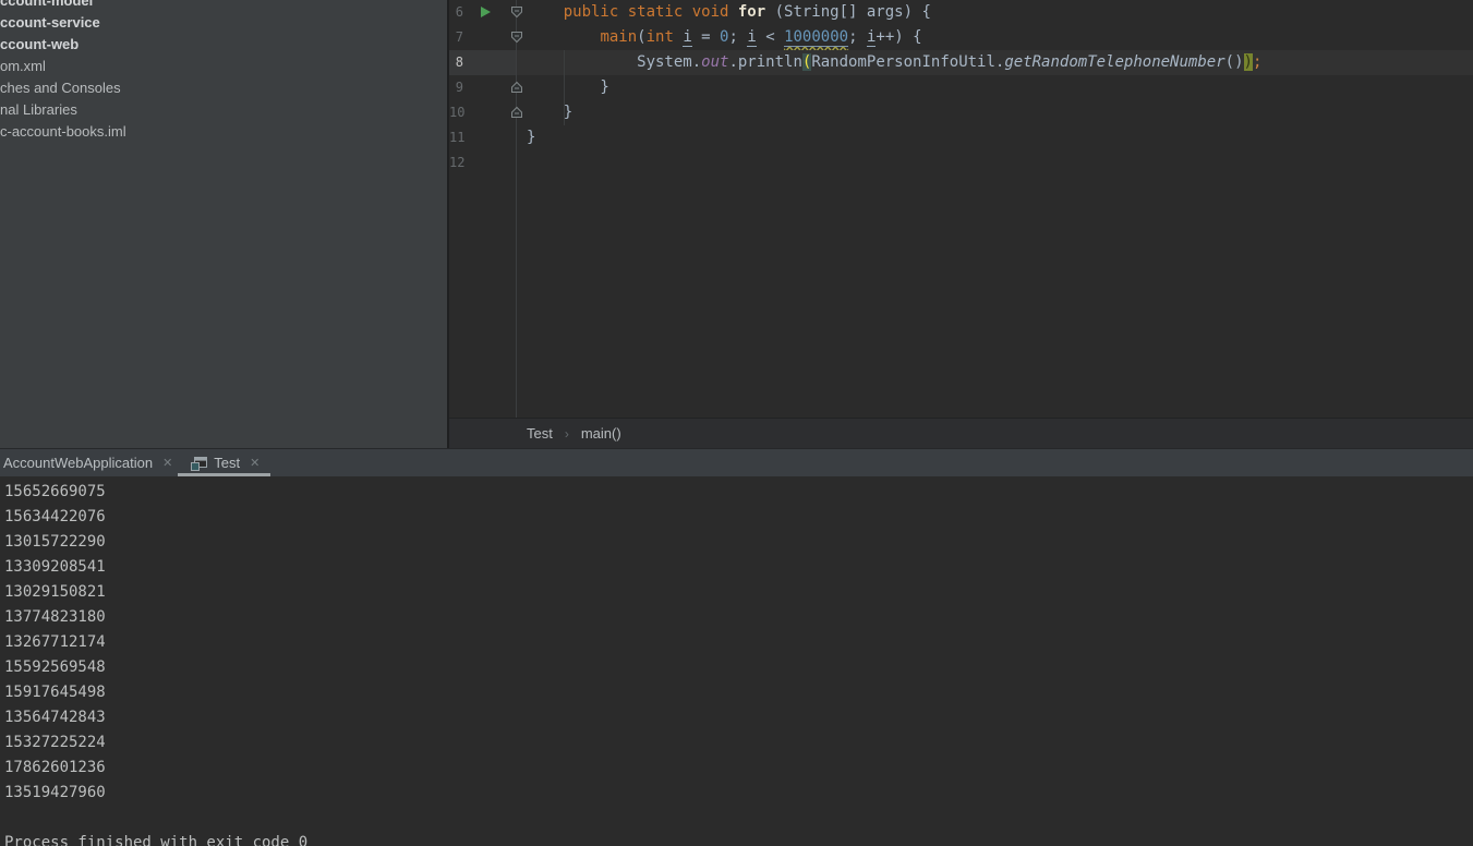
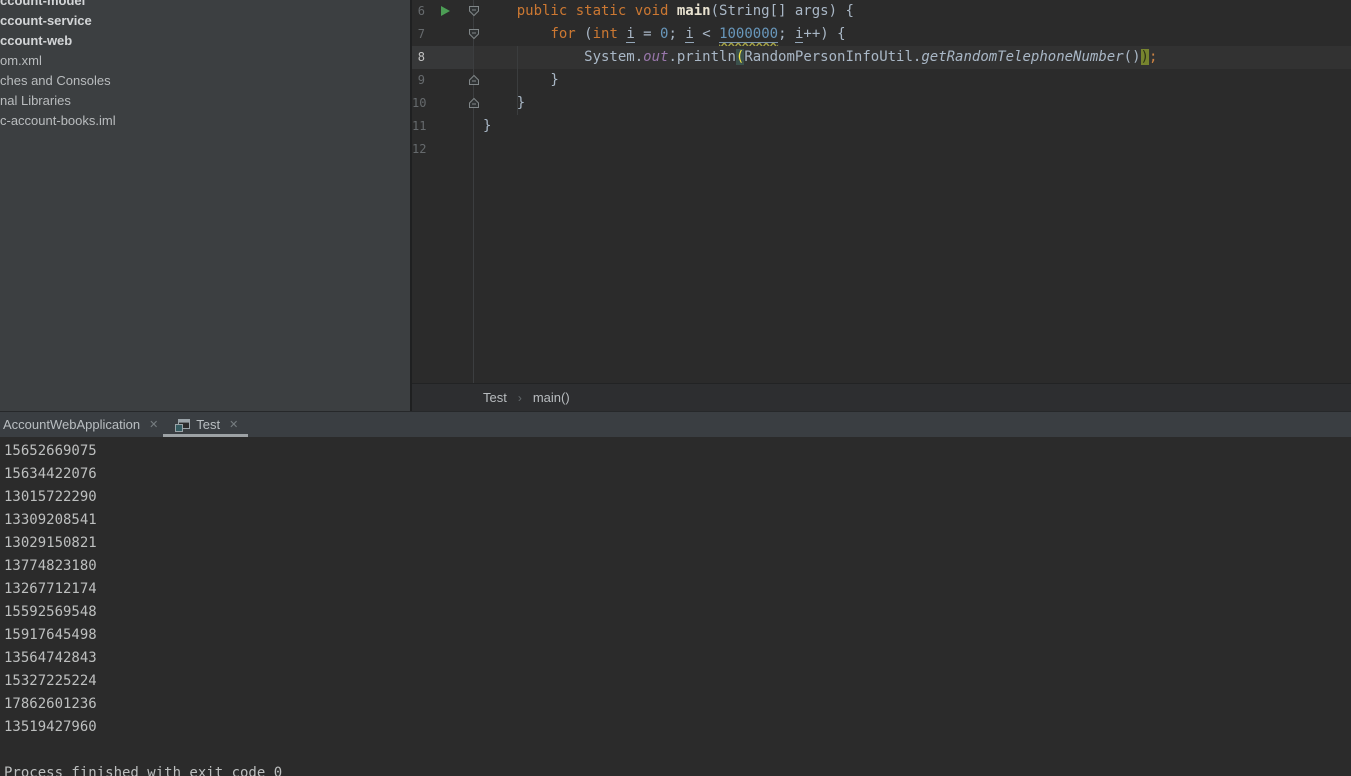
  ccount-model
  ccount-service
  ccount-web
  om.xml
  ches and Consoles
  nal Libraries
  c-account-books.iml
  6
- public static void for (String[] args) {
+ public static void main(String[] args) {
  7
- main(int i = 0; i < 1000000; i++) {
+ for (int i = 0; i < 1000000; i++) {
  8
  System.out.println(RandomPersonInfoUtil.getRandomTelephoneNumber());
  9
  }
  10
  }
  11
  }
  12
  Test
  ›
  main()
  AccountWebApplication
  ✕
  Test
  ✕
  15652669075
  15634422076
  13015722290
  13309208541
  13029150821
  13774823180
  13267712174
  15592569548
  15917645498
  13564742843
  15327225224
  17862601236
  13519427960
  Process finished with exit code 0
